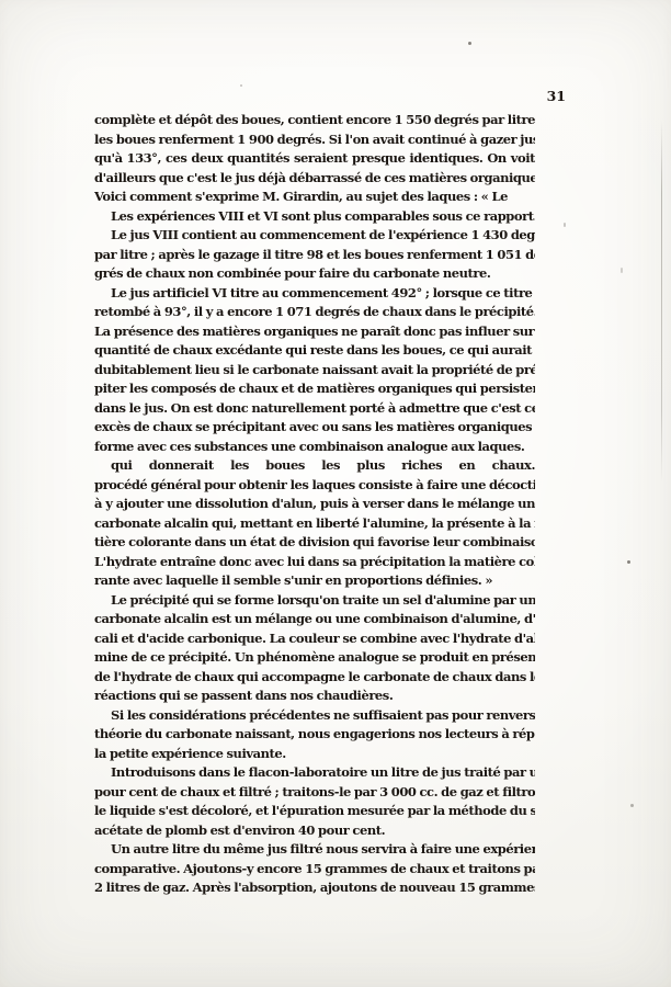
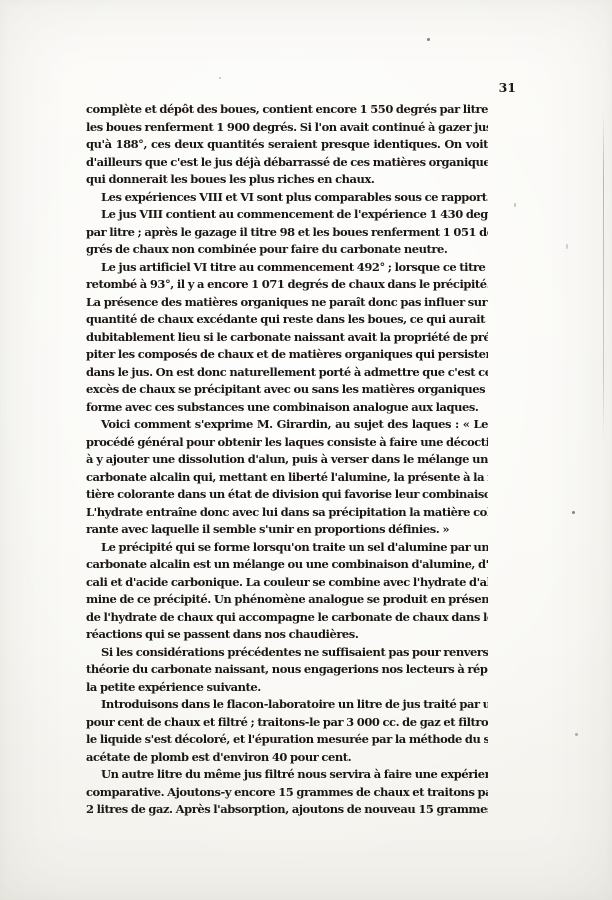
  31
  complète et dépôt des boues, contient encore 1 550 degrés par litre
  les boues renferment 1 900 degrés. Si l'on avait continué à gazer ju
- qu'à 133°, ces deux quantités seraient presque identiques. On voit
+ qu'à 188°, ces deux quantités seraient presque identiques. On voit
  d'ailleurs que c'est le jus déjà débarrassé de ces matières organique
- Voici comment s'exprime M. Girardin, au sujet des laques : « Le
+ qui donnerait les boues les plus riches en chaux.
  Les expériences VIII et VI sont plus comparables sous ce rapport
  Le jus VIII contient au commencement de l'expérience 1 430 deg
  par litre ; après le gazage il titre 98 et les boues renferment 1 051 d
  grés de chaux non combinée pour faire du carbonate neutre.
  Le jus artificiel VI titre au commencement 492° ; lorsque ce titre
  retombé à 93°, il y a encore 1 071 degrés de chaux dans le précipité
  La présence des matières organiques ne paraît donc pas influer sur
  quantité de chaux excédante qui reste dans les boues, ce qui aurait
  dubitablement lieu si le carbonate naissant avait la propriété de pré
  piter les composés de chaux et de matières organiques qui persiste
  dans le jus. On est donc naturellement porté à admettre que c'est c
  excès de chaux se précipitant avec ou sans les matières organiques
  forme avec ces substances une combinaison analogue aux laques.
- qui donnerait les boues les plus riches en chaux.
+ Voici comment s'exprime M. Girardin, au sujet des laques : « Le
  procédé général pour obtenir les laques consiste à faire une décocti
  à y ajouter une dissolution d'alun, puis à verser dans le mélange un
  carbonate alcalin qui, mettant en liberté l'alumine, la présente à la
  tière colorante dans un état de division qui favorise leur combinaiso
  L'hydrate entraîne donc avec lui dans sa précipitation la matière co
  rante avec laquelle il semble s'unir en proportions définies. »
  Le précipité qui se forme lorsqu'on traite un sel d'alumine par un
  carbonate alcalin est un mélange ou une combinaison d'alumine, d'
  cali et d'acide carbonique. La couleur se combine avec l'hydrate d'a
  mine de ce précipité. Un phénomène analogue se produit en présen
  de l'hydrate de chaux qui accompagne le carbonate de chaux dans l
  réactions qui se passent dans nos chaudières.
  Si les considérations précédentes ne suffisaient pas pour renvers
  théorie du carbonate naissant, nous engagerions nos lecteurs à rép
  la petite expérience suivante.
  Introduisons dans le flacon-laboratoire un litre de jus traité par u
  pour cent de chaux et filtré ; traitons-le par 3 000 cc. de gaz et filtro
  le liquide s'est décoloré, et l'épuration mesurée par la méthode du s
  acétate de plomb est d'environ 40 pour cent.
  Un autre litre du même jus filtré nous servira à faire une expérie
  comparative. Ajoutons-y encore 15 grammes de chaux et traitons p
  2 litres de gaz. Après l'absorption, ajoutons de nouveau 15 gramme
